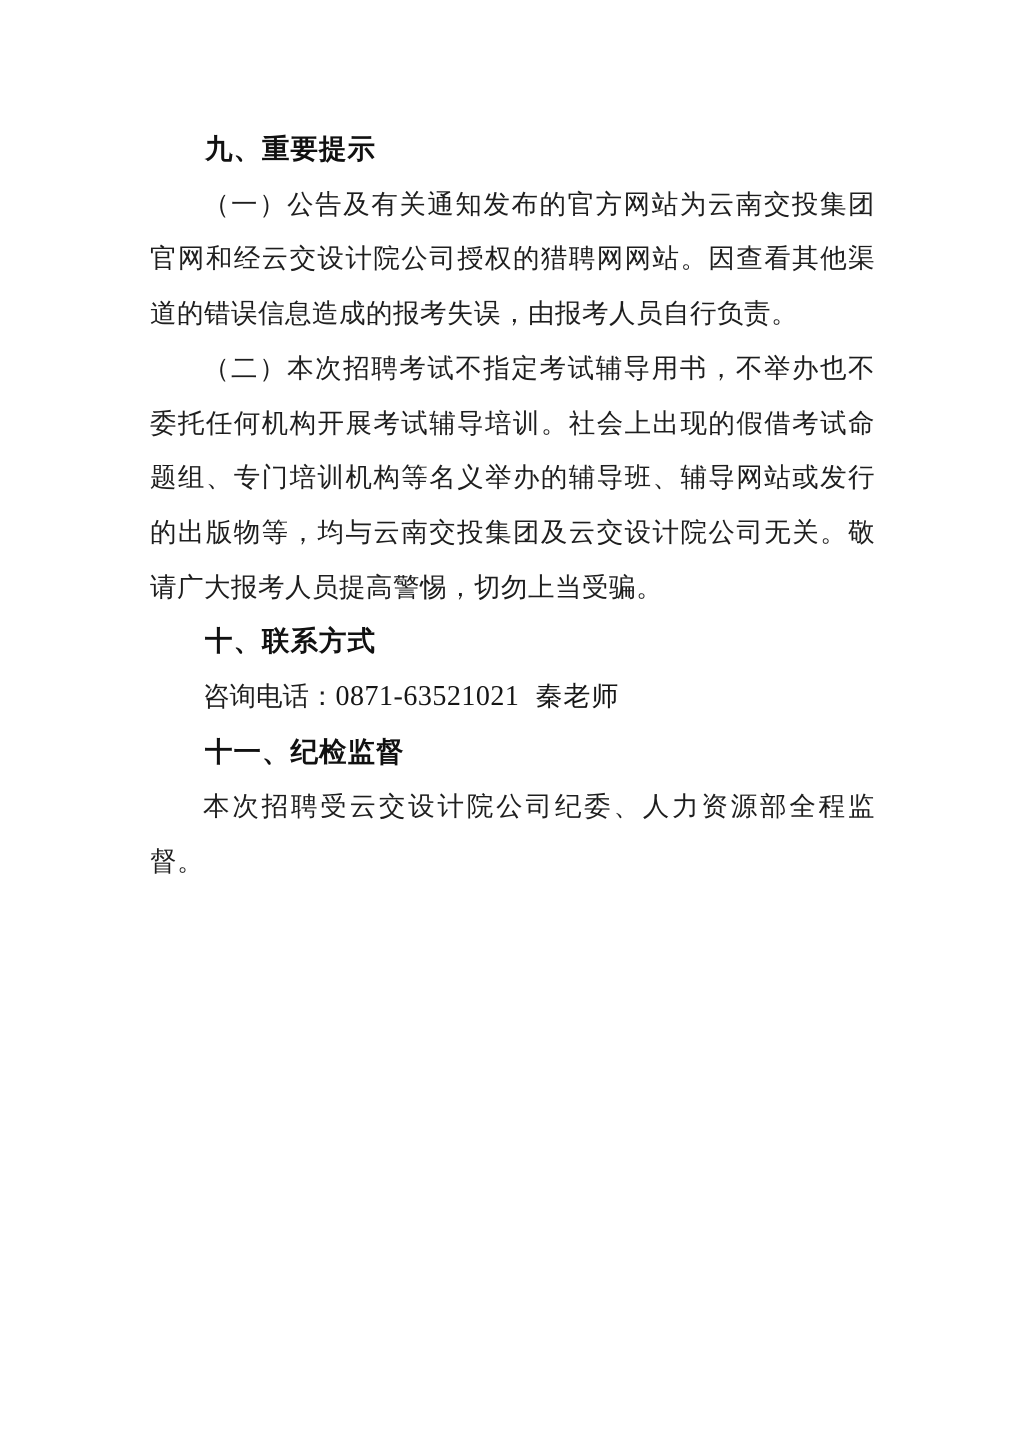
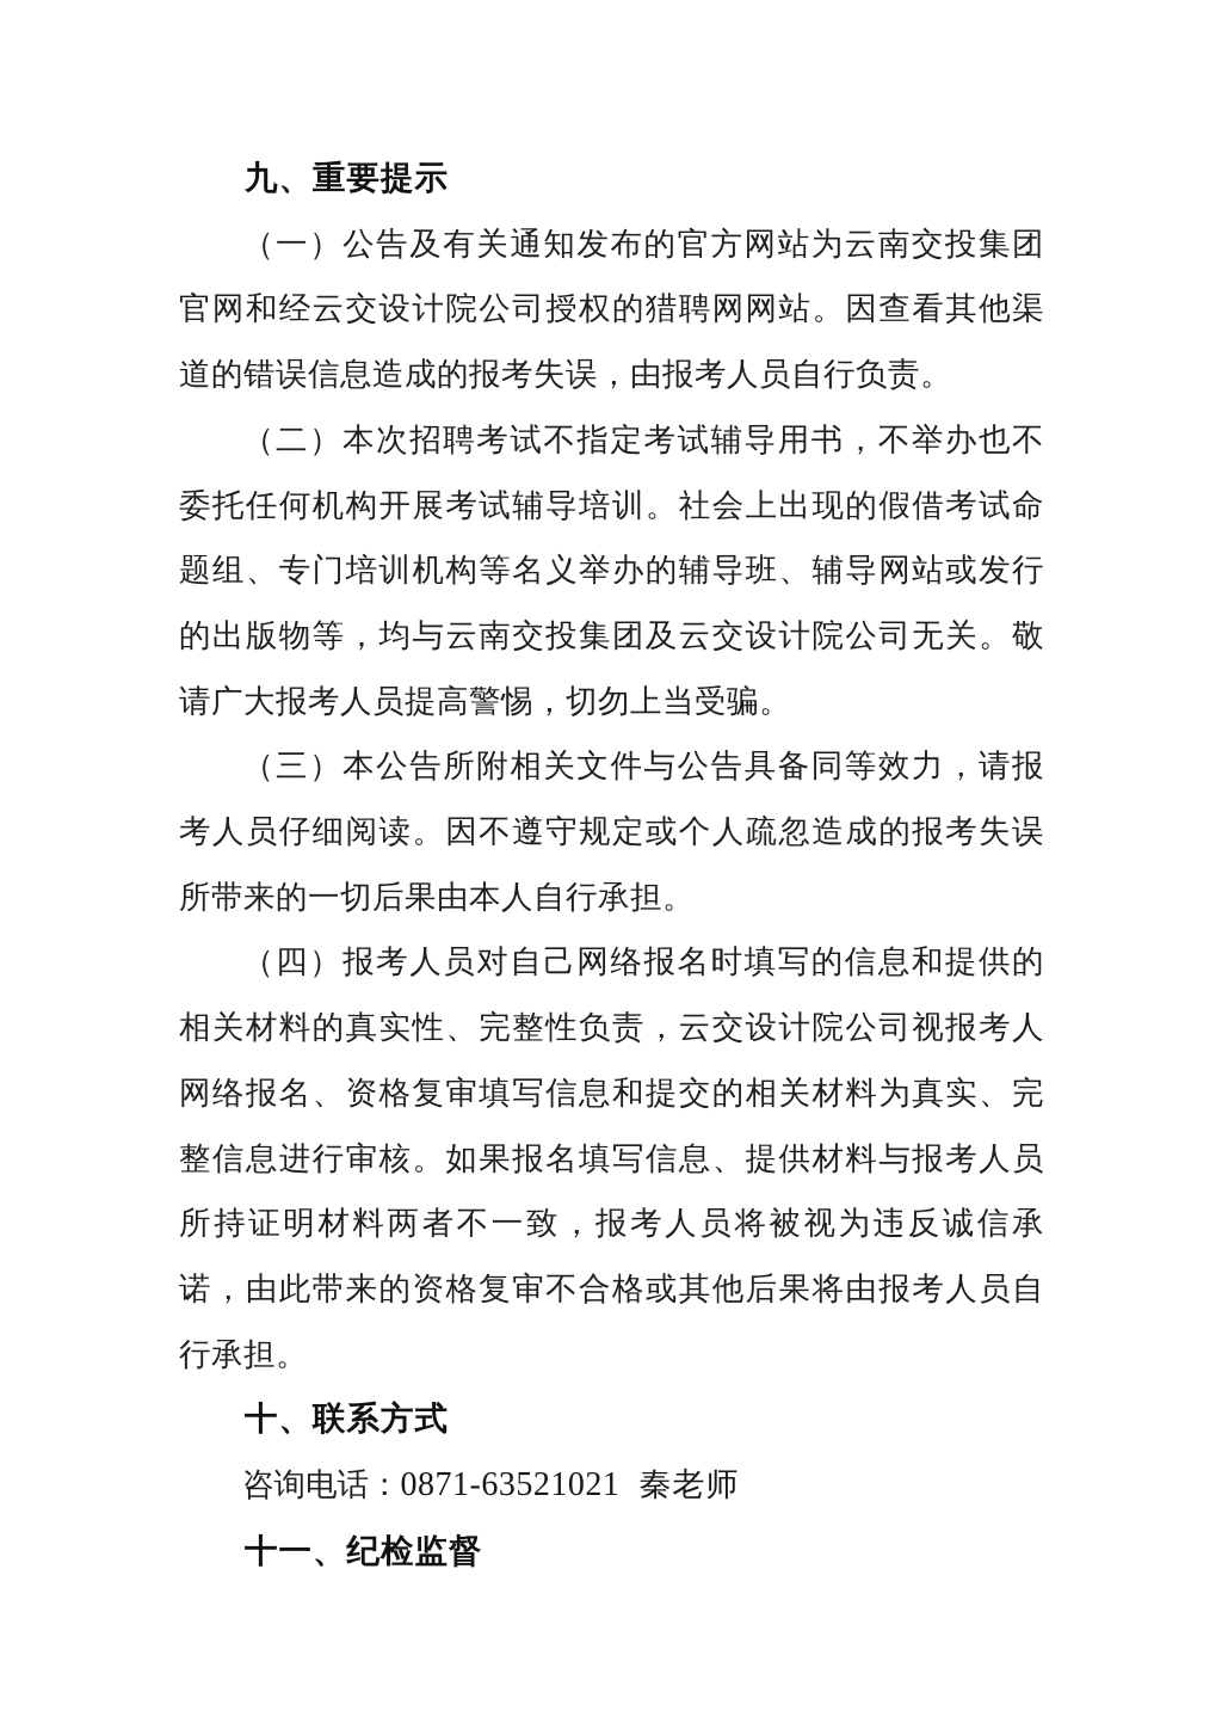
  九、重要提示
  （一）公告及有关通知发布的官方网站为云南交投集团官网和经云交设计院公司授权的猎聘网网站。因查看其他渠道的错误信息造成的报考失误，由报考人员自行负责。
  （二）本次招聘考试不指定考试辅导用书，不举办也不委托任何机构开展考试辅导培训。社会上出现的假借考试命题组、专门培训机构等名义举办的辅导班、辅导网站或发行的出版物等，均与云南交投集团及云交设计院公司无关。敬请广大报考人员提高警惕，切勿上当受骗。
+ （三）本公告所附相关文件与公告具备同等效力，请报考人员仔细阅读。因不遵守规定或个人疏忽造成的报考失误所带来的一切后果由本人自行承担。
+ （四）报考人员对自己网络报名时填写的信息和提供的相关材料的真实性、完整性负责，云交设计院公司视报考人网络报名、资格复审填写信息和提交的相关材料为真实、完整信息进行审核。如果报名填写信息、提供材料与报考人员所持证明材料两者不一致，报考人员将被视为违反诚信承诺，由此带来的资格复审不合格或其他后果将由报考人员自行承担。
  十、联系方式
  咨询电话：0871-63521021 秦老师
  十一、纪检监督
- 本次招聘受云交设计院公司纪委、人力资源部全程监督。
